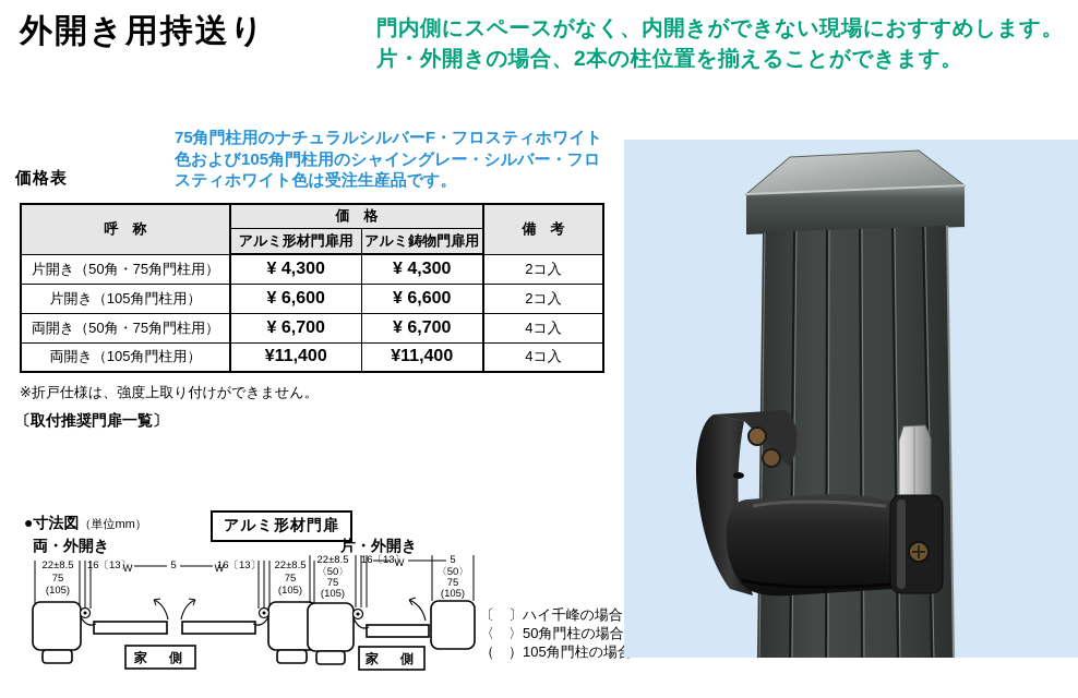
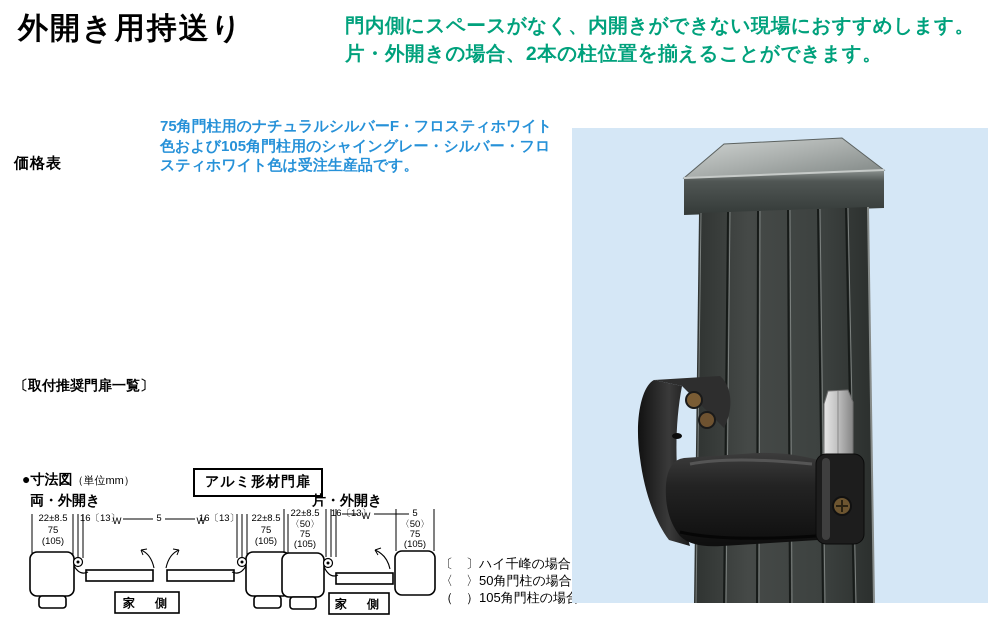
  外開き用持送り
  門内側にスペースがなく、内開きができない現場におすすめします。
  片・外開きの場合、2本の柱位置を揃えることができます。
  75角門柱用のナチュラルシルバーF・フロスティホワイト色および105角門柱用のシャイングレー・シルバー・フロスティホワイト色は受注生産品です。
  価格表
- 呼 称	価 格	備 考
- アルミ形材門扉用	アルミ鋳物門扉用
- 片開き（50角・75角門柱用）	¥ 4,300	¥ 4,300	2コ入
- 片開き（105角門柱用）	¥ 6,600	¥ 6,600	2コ入
- 両開き（50角・75角門柱用）	¥ 6,700	¥ 6,700	4コ入
- 両開き（105角門柱用）	¥11,400	¥11,400	4コ入
- ※折戸仕様は、強度上取り付けができません。
  〔取付推奨門扉一覧〕
  ●寸法図（単位mm）
  アルミ形材門扉
  両・外開き
  片・外開き
  22±8.5
  16〔13〕
  W
  5
  W
  16〔13〕
  22±8.5
  75
  (105)
  75
  (105)
  家 側
  22±8.5
  16〔13〕
  W
  5
  〈50〉
  75
  (105)
  〈50〉
  75
  (105)
  家 側
  〔 〕ハイ千峰の場合
  〈 〉50角門柱の場合
  （ ）105角門柱の場
